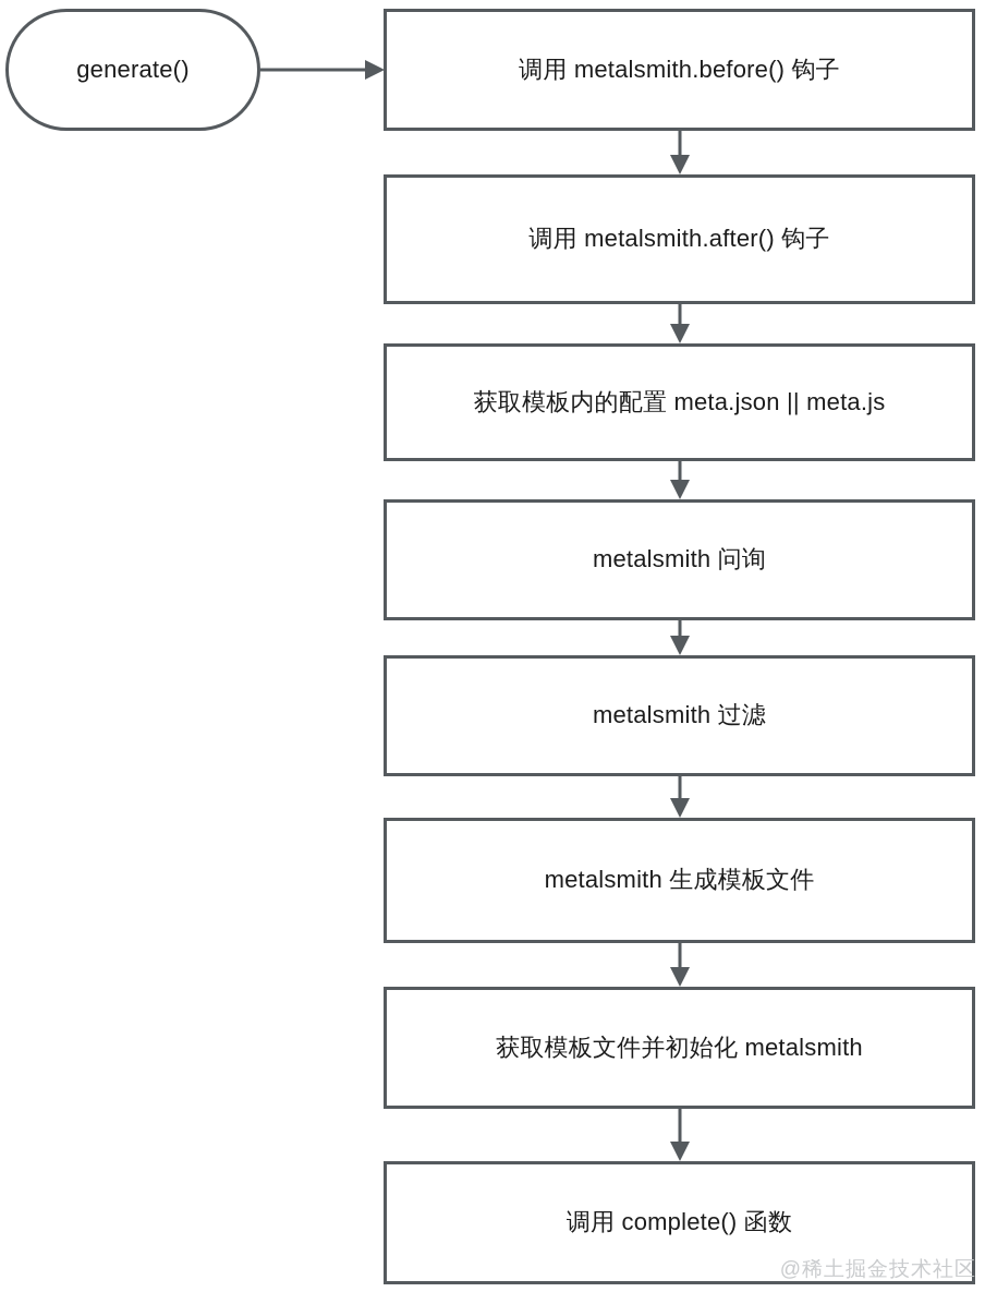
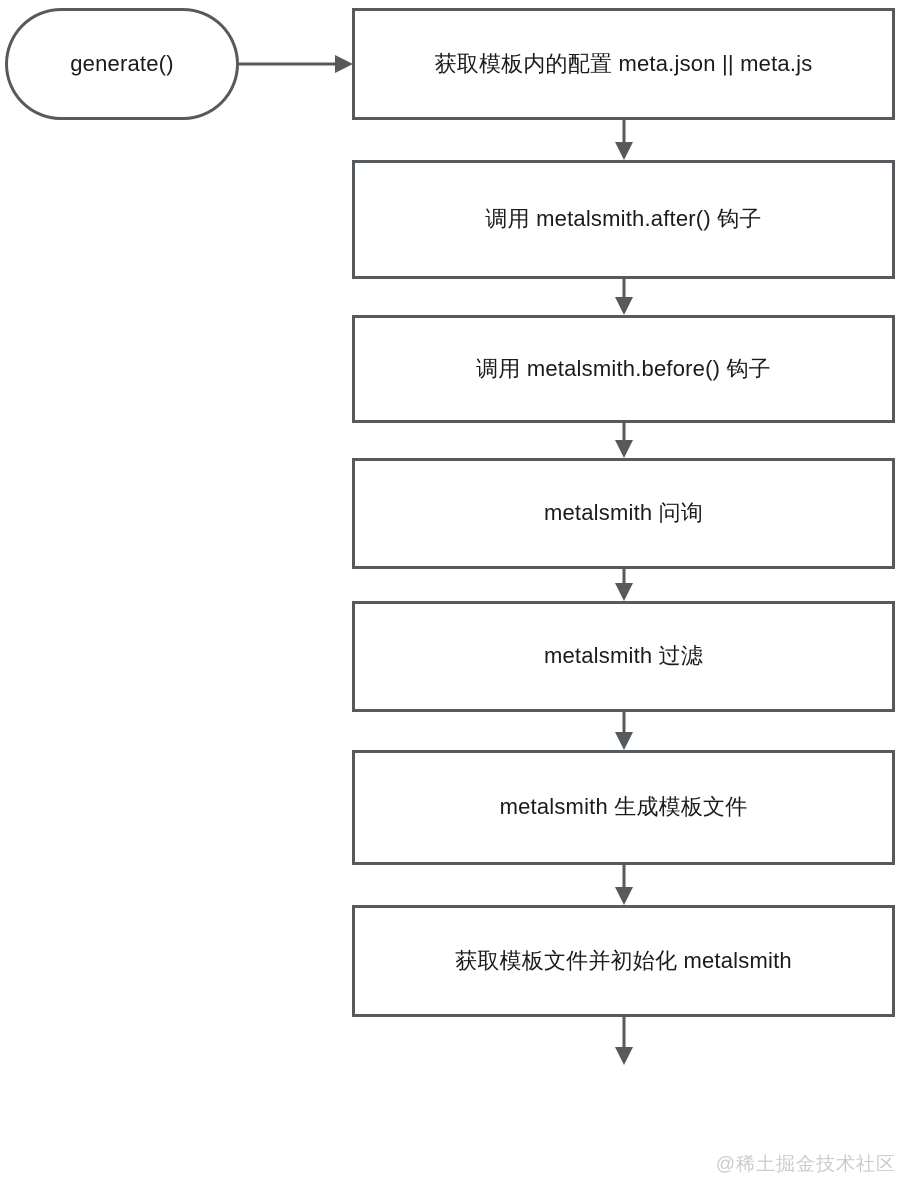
  generate()
- 调用 metalsmith.before() 钩子
+ 获取模板内的配置 meta.json || meta.js
  调用 metalsmith.after() 钩子
- 获取模板内的配置 meta.json || meta.js
+ 调用 metalsmith.before() 钩子
  metalsmith 问询
  metalsmith 过滤
  metalsmith 生成模板文件
  获取模板文件并初始化 metalsmith
- 调用 complete() 函数
  @稀土掘金技术社区
